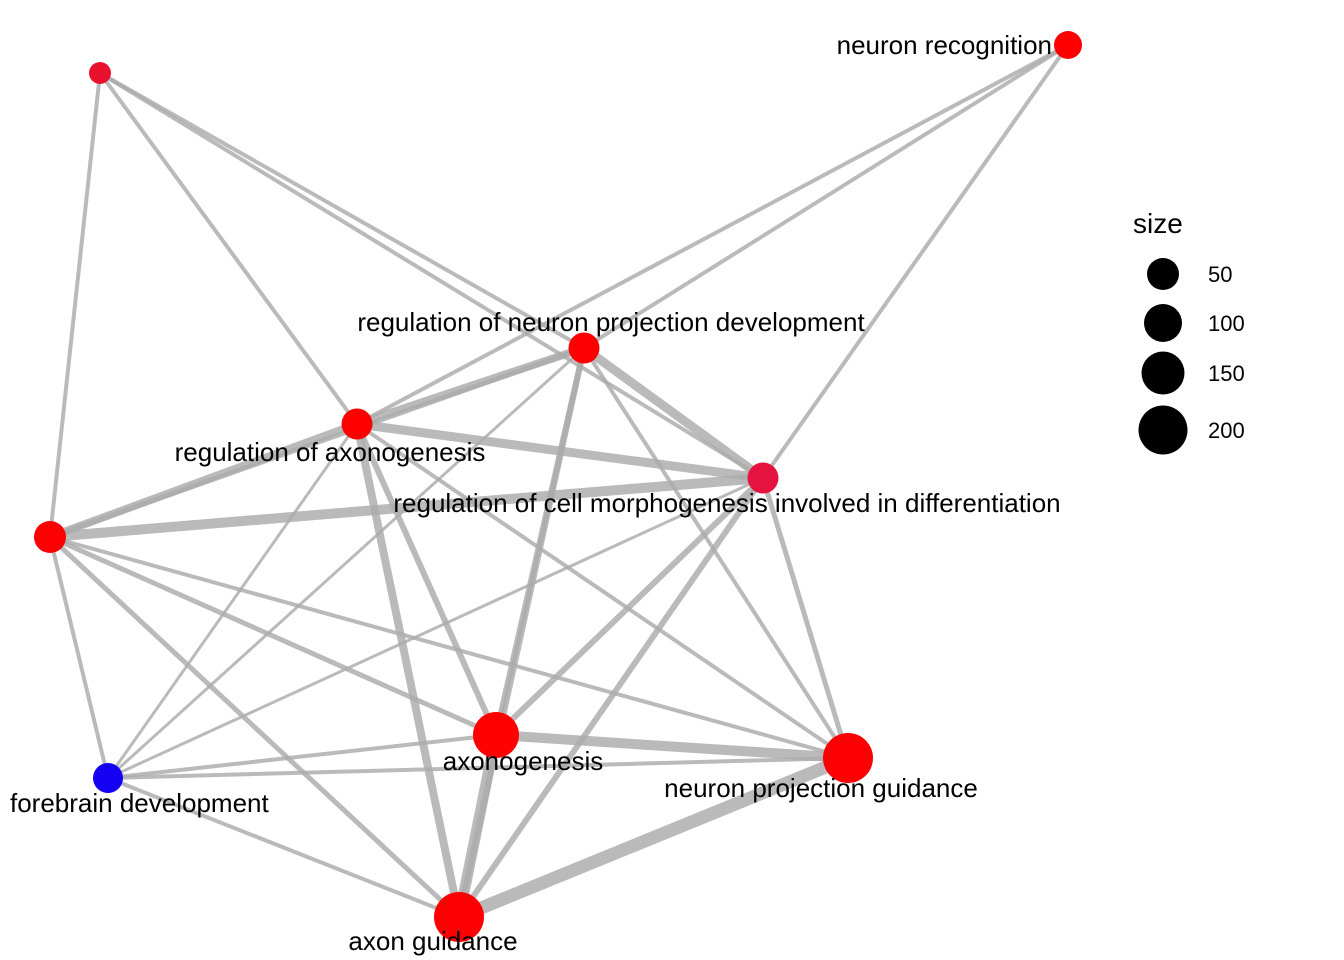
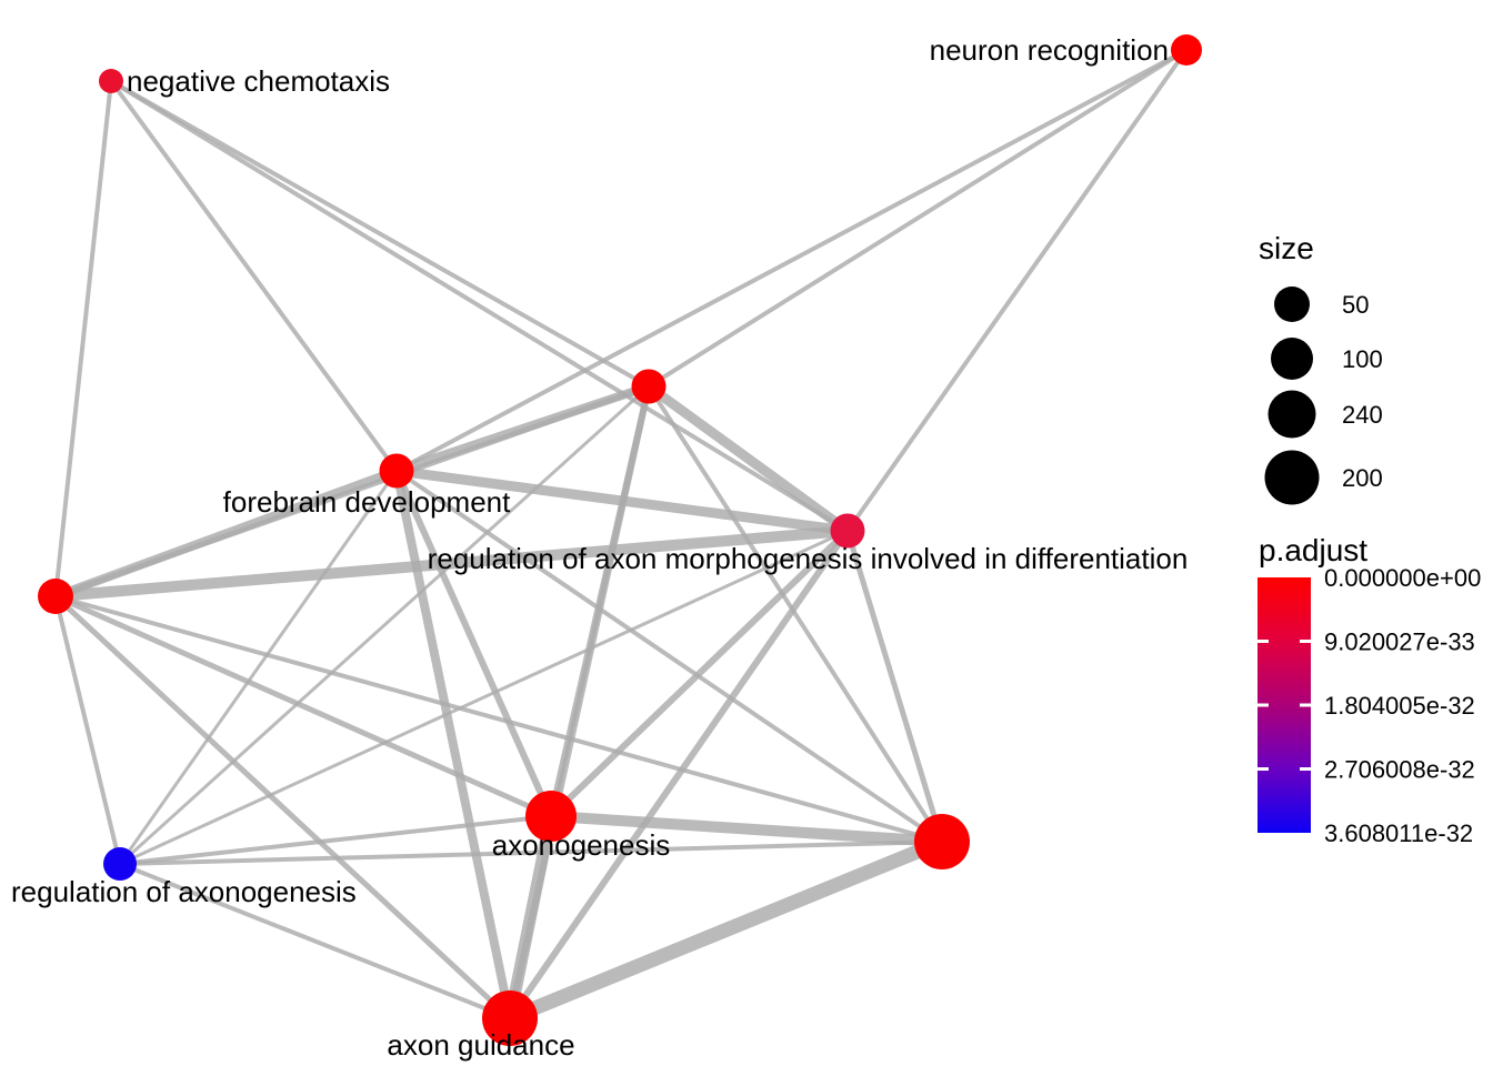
+ negative chemotaxis
  neuron recognition
- regulation of neuron projection development
- regulation of axonogenesis
+ forebrain development
- regulation of cell morphogenesis involved in differentiation
+ regulation of axon morphogenesis involved in differentiation
- forebrain development
+ regulation of axonogenesis
  axonogenesis
- neuron projection guidance
  axon guidance
  size
  50
  100
- 150
+ 240
  200
+ p.adjust
+ 0.000000e+00
+ 9.020027e-33
+ 1.804005e-32
+ 2.706008e-32
+ 3.608011e-32
